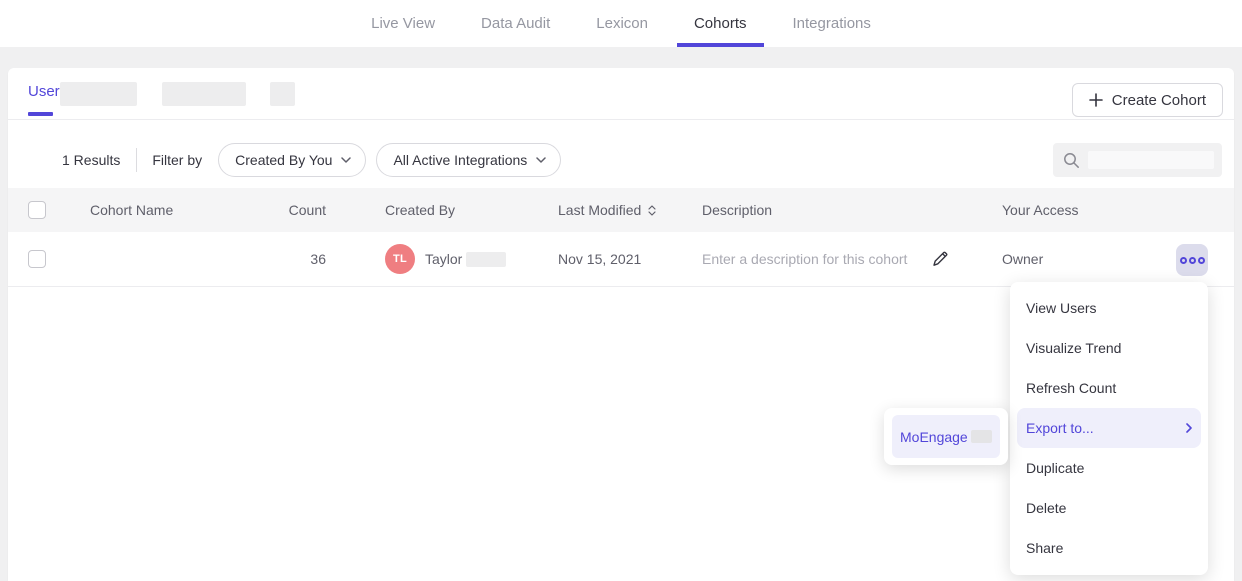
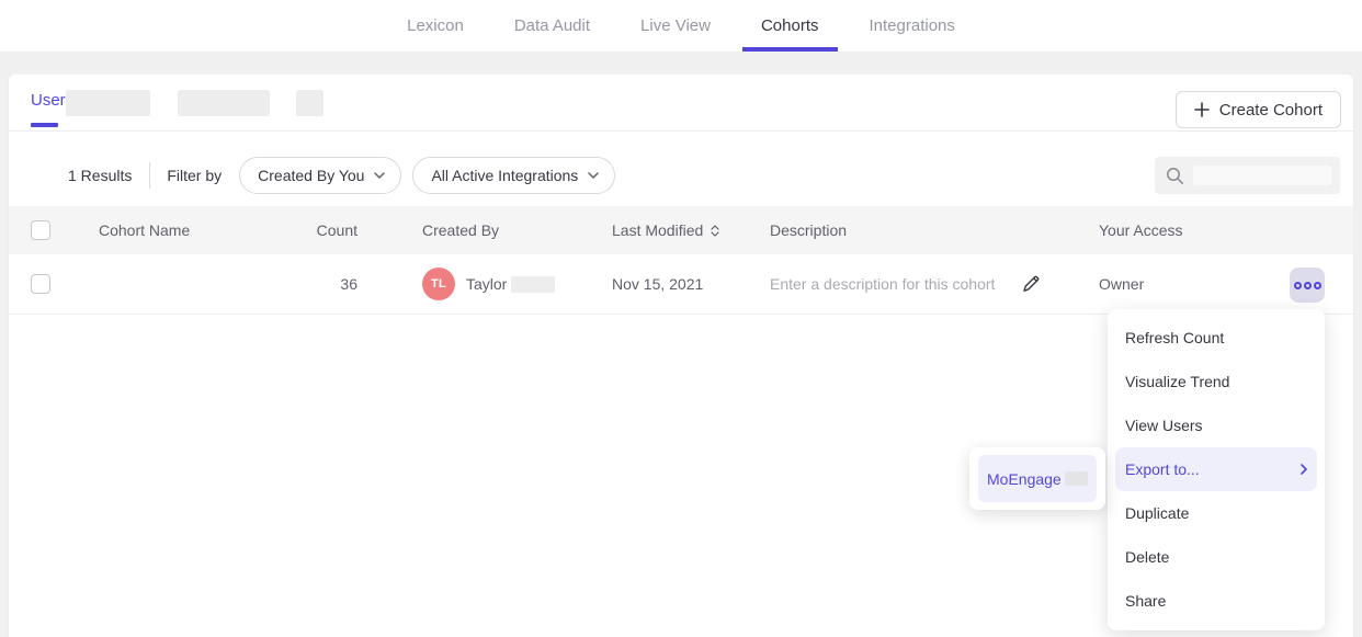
- Live View
+ Lexicon
  Data Audit
- Lexicon
+ Live View
  Cohorts
  Integrations
  User
  Create Cohort
  1 Results
  Filter by
  Created By You
  All Active Integrations
  Cohort Name
  Count
  Created By
  Last Modified
  Description
  Your Access
  36
  TL
  Taylor
  Nov 15, 2021
  Enter a description for this cohort
  Owner
- View Users
+ Refresh Count
  Visualize Trend
- Refresh Count
+ View Users
  Export to...
  Duplicate
  Delete
  Share
  MoEngage
